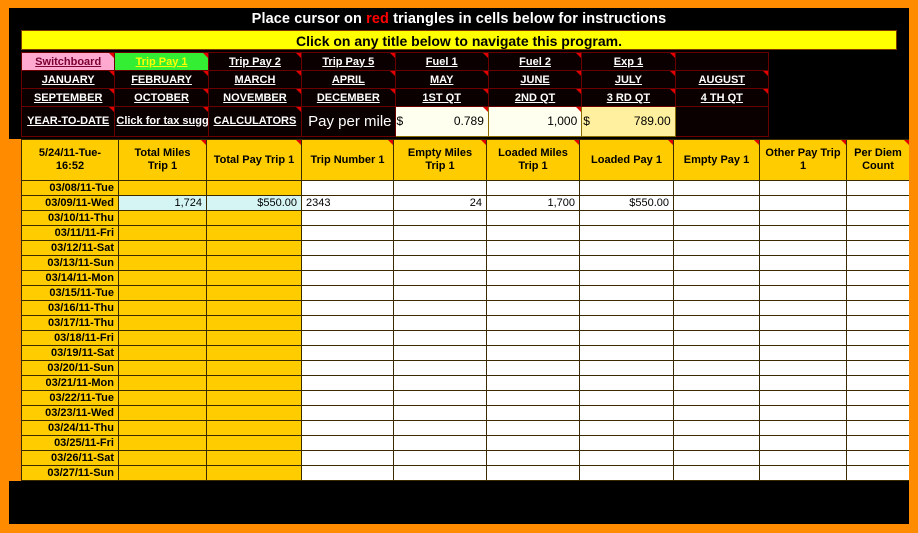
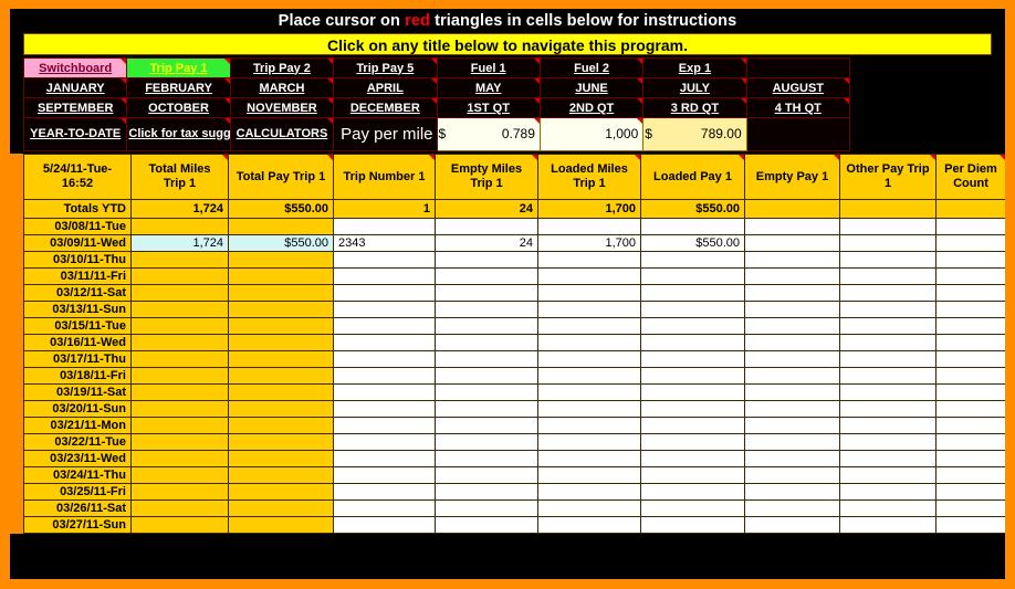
  Place cursor on red triangles in cells below for instructions
  Click on any title below to navigate this program.
  Switchboard	Trip Pay 1	Trip Pay 2	Trip Pay 5	Fuel 1	Fuel 2	Exp 1
  JANUARY	FEBRUARY	MARCH	APRIL	MAY	JUNE	JULY	AUGUST
  SEPTEMBER	OCTOBER	NOVEMBER	DECEMBER	1ST QT	2ND QT	3 RD QT	4 TH QT
  YEAR-TO-DATE	Click for tax sugg	CALCULATORS	Pay per mile	$ 0.789	1,000	$ 789.00
  5/24/11-Tue-16:52	Total Miles Trip 1	Total Pay Trip 1	Trip Number 1	Empty Miles Trip 1	Loaded Miles Trip 1	Loaded Pay 1	Empty Pay 1	Other Pay Trip 1	Per Diem Count
+ Totals YTD	1,724	$550.00	1	24	1,700	$550.00
  03/08/11-Tue
  03/09/11-Wed	1,724	$550.00	2343	24	1,700	$550.00
  03/10/11-Thu
  03/11/11-Fri
  03/12/11-Sat
  03/13/11-Sun
- 03/14/11-Mon
  03/15/11-Tue
- 03/16/11-Thu
+ 03/16/11-Wed
  03/17/11-Thu
  03/18/11-Fri
  03/19/11-Sat
  03/20/11-Sun
  03/21/11-Mon
  03/22/11-Tue
  03/23/11-Wed
  03/24/11-Thu
  03/25/11-Fri
  03/26/11-Sat
  03/27/11-Sun
